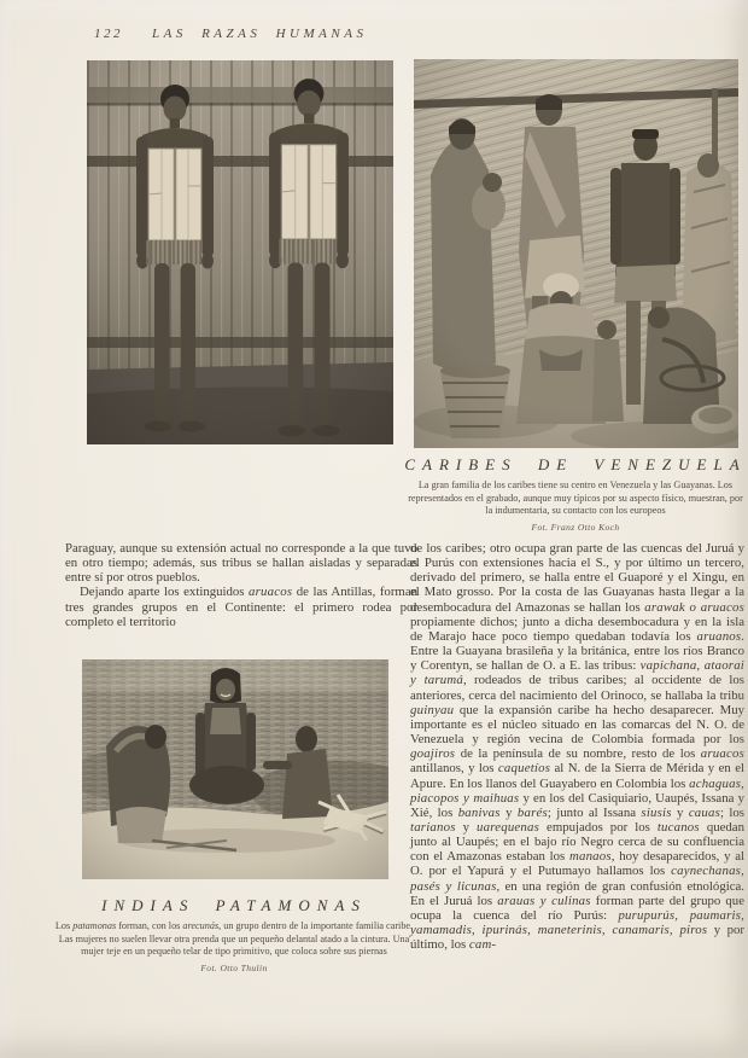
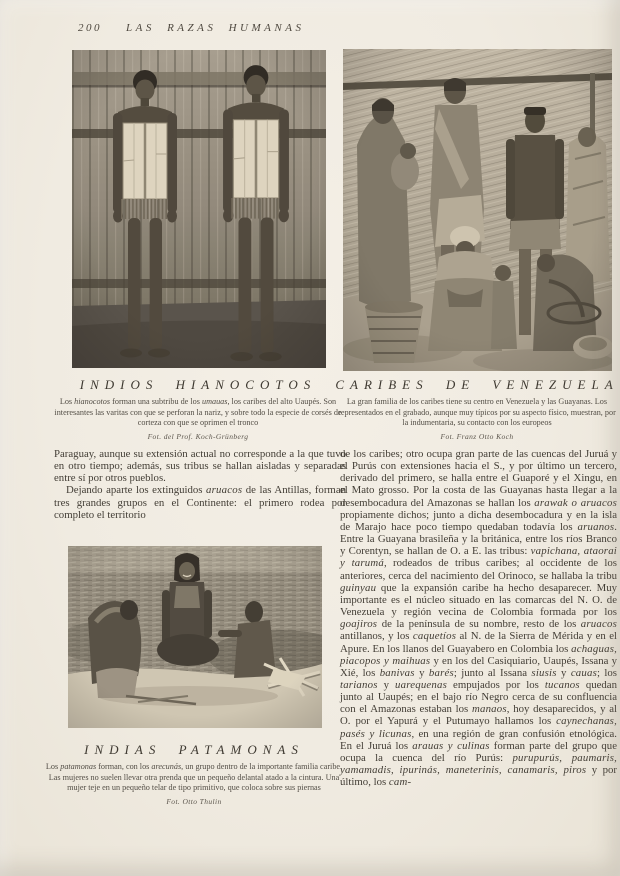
- 122
+ 200
  LAS RAZAS HUMANAS
+ INDIOS HIANOCOTOS
+ Los hianocotos forman una subtribu de los umauas, los caribes del alto Uaupés. Son interesantes las varitas con que se perforan la nariz, y sobre todo la especie de corsés de corteza con que se oprimen el tronco
+ Fot. del Prof. Koch-Grünberg
  CARIBES DE VENEZUELA
  La gran familia de los caribes tiene su centro en Venezuela y las Guayanas. Los representados en el grabado, aunque muy típicos por su aspecto físico, muestran, por la indumentaria, su contacto con los europeos
  Fot. Franz Otto Koch
  Paraguay, aunque su extensión actual no corresponde a la que tuvo en otro tiempo; además, sus tribus se hallan aisladas y separadas entre sí por otros pueblos.
  Dejando aparte los extinguidos aruacos de las Antillas, forman tres grandes grupos en el Continente: el primero rodea por completo el territorio
  de los caribes; otro ocupa gran parte de las cuencas del Juruá y el Purús con extensiones hacia el S., y por último un tercero, derivado del primero, se halla entre el Guaporé y el Xingu, en el Mato grosso. Por la costa de las Guayanas hasta llegar a la desembocadura del Amazonas se hallan los arawak o aruacos propiamente dichos; junto a dicha desembocadura y en la isla de Marajo hace poco tiempo quedaban todavía los aruanos. Entre la Guayana brasileña y la británica, entre los ríos Branco y Corentyn, se hallan de O. a E. las tribus: vapichana, ataorai y tarumá, rodeados de tribus caribes; al occidente de los anteriores, cerca del nacimiento del Orinoco, se hallaba la tribu guinyau que la expansión caribe ha hecho desaparecer. Muy importante es el núcleo situado en las comarcas del N. O. de Venezuela y región vecina de Colombia formada por los goajiros de la península de su nombre, resto de los aruacos antillanos, y los caquetíos al N. de la Sierra de Mérida y en el Apure. En los llanos del Guayabero en Colombia los achaguas, piacopos y maihuas y en los del Casiquiario, Uaupés, Issana y Xié, los banivas y barés; junto al Issana siusis y cauas; los tarianos y uarequenas empujados por los tucanos quedan junto al Uaupés; en el bajo río Negro cerca de su confluencia con el Amazonas estaban los manaos, hoy desaparecidos, y al O. por el Yapurá y el Putumayo hallamos los caynechanas, pasés y licunas, en una región de gran confusión etnológica. En el Juruá los arauas y culinas forman parte del grupo que ocupa la cuenca del río Purús: purupurús, paumaris, yamamadis, ipurinás, maneterinis, canamaris, piros y por último, los cam-
  INDIAS PATAMONAS
  Los patamonas forman, con los arecunás, un grupo dentro de la importante familia caribe. Las mujeres no suelen llevar otra prenda que un pequeño delantal atado a la cintura. Una mujer teje en un pequeño telar de tipo primitivo, que coloca sobre sus piernas
  Fot. Otto Thulin
